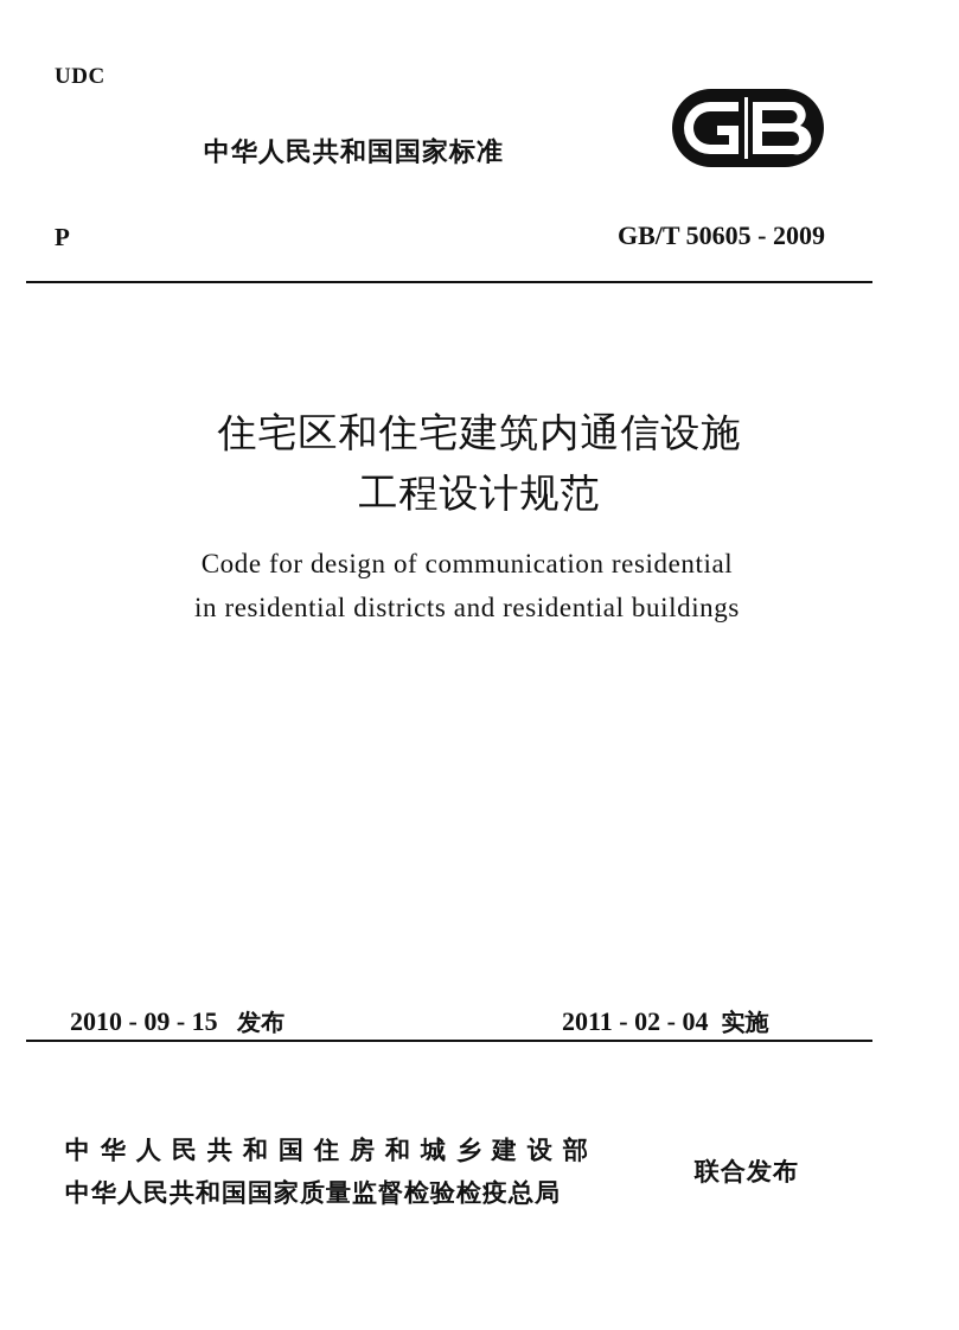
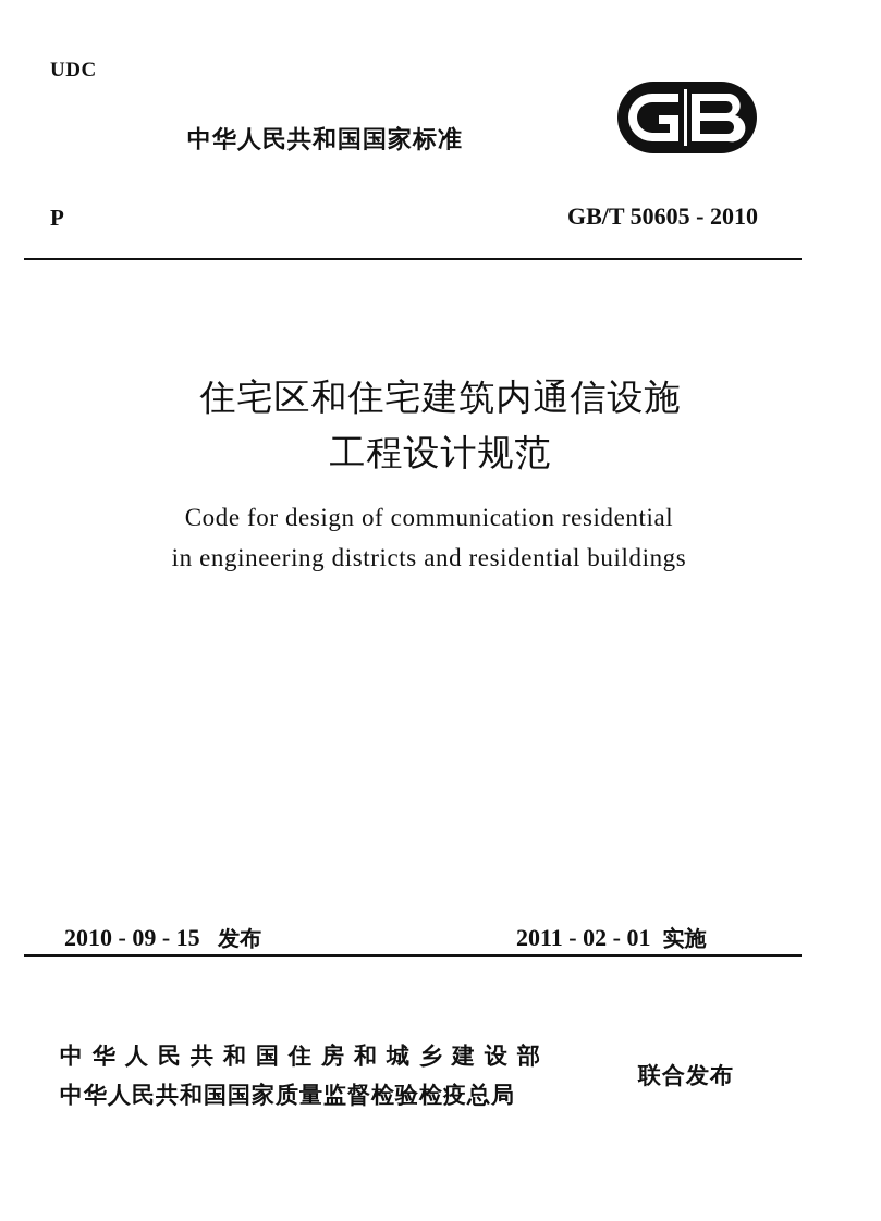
  UDC
  中华人民共和国国家标准
  P
- GB/T 50605 - 2009
+ GB/T 50605 - 2010
  住宅区和住宅建筑内通信设施
  工程设计规范
  Code for design of communication residential
- in residential districts and residential buildings
+ in engineering districts and residential buildings
  2010 - 09 - 15 发布
- 2011 - 02 - 04 实施
+ 2011 - 02 - 01 实施
  中华人民共和国住房和城乡建设部
  中华人民共和国国家质量监督检验检疫总局
  联合发布
